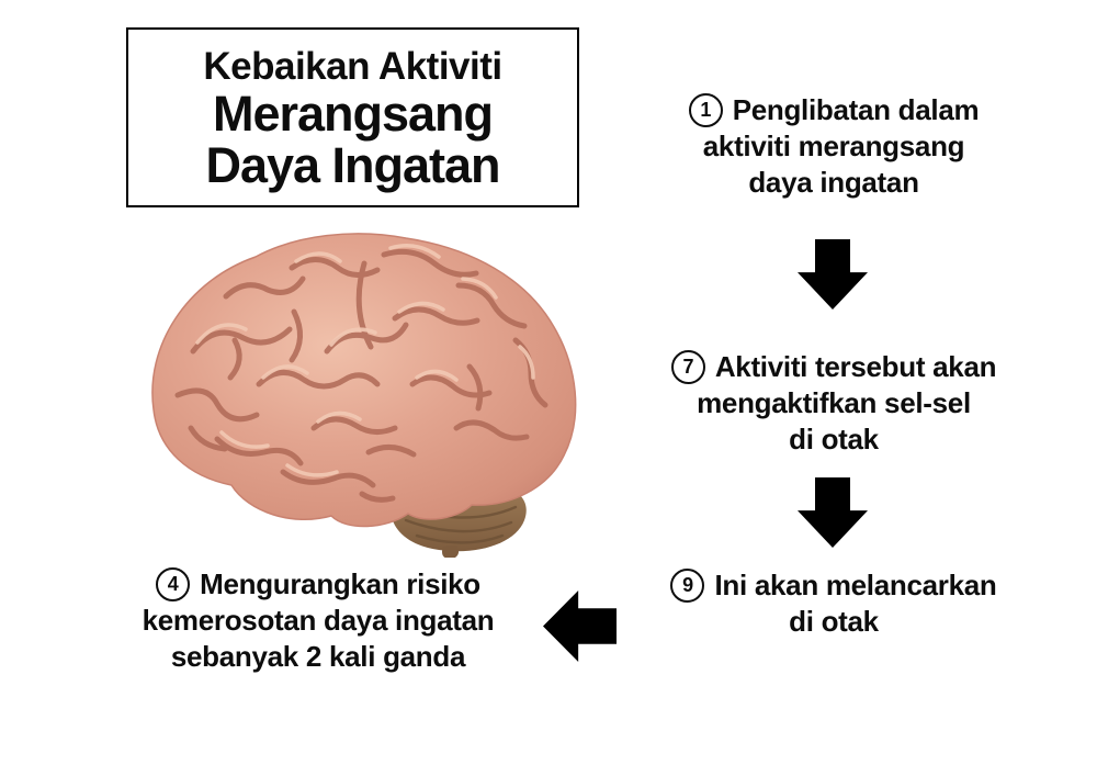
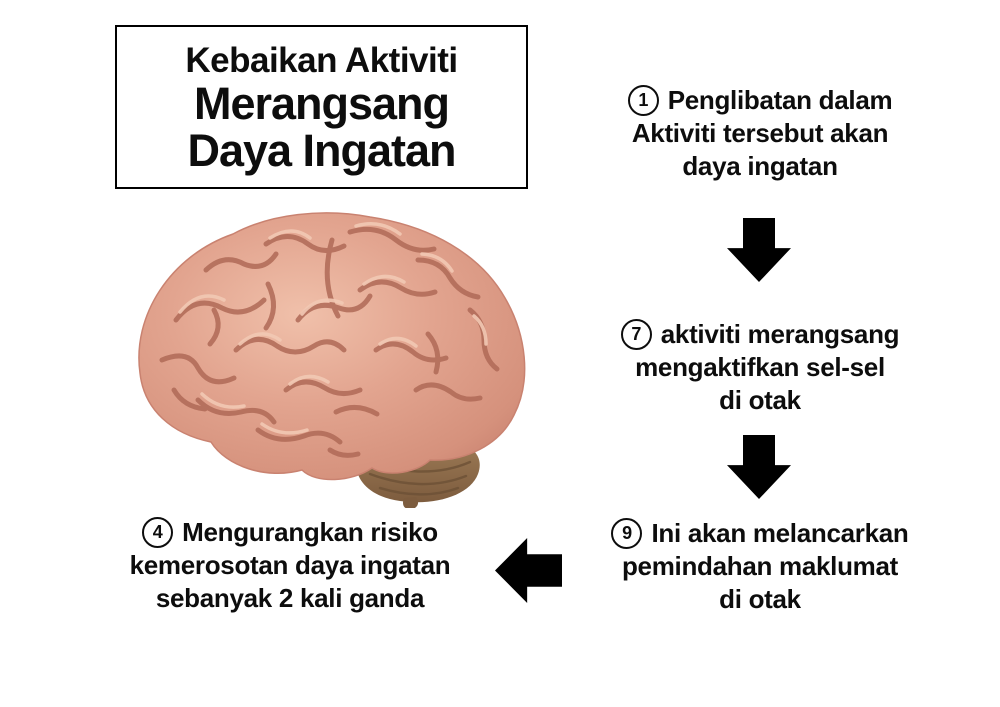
  Kebaikan Aktiviti
  Merangsang
  Daya Ingatan
  1
  Penglibatan dalam
- aktiviti merangsang
+ Aktiviti tersebut akan
  daya ingatan
  7
- Aktiviti tersebut akan
+ aktiviti merangsang
  mengaktifkan sel-sel
  di otak
  9
  Ini akan melancarkan
+ pemindahan maklumat
  di otak
  4
  Mengurangkan risiko
  kemerosotan daya ingatan
  sebanyak 2 kali ganda
